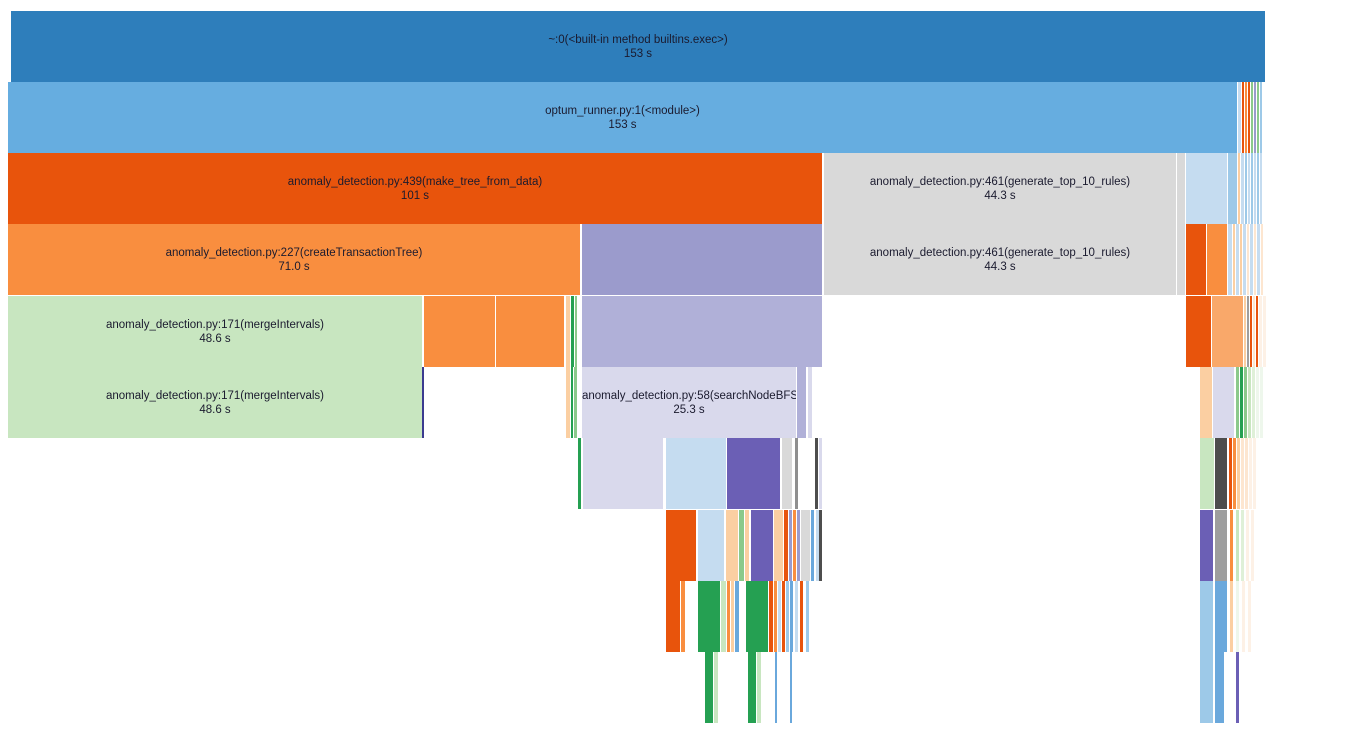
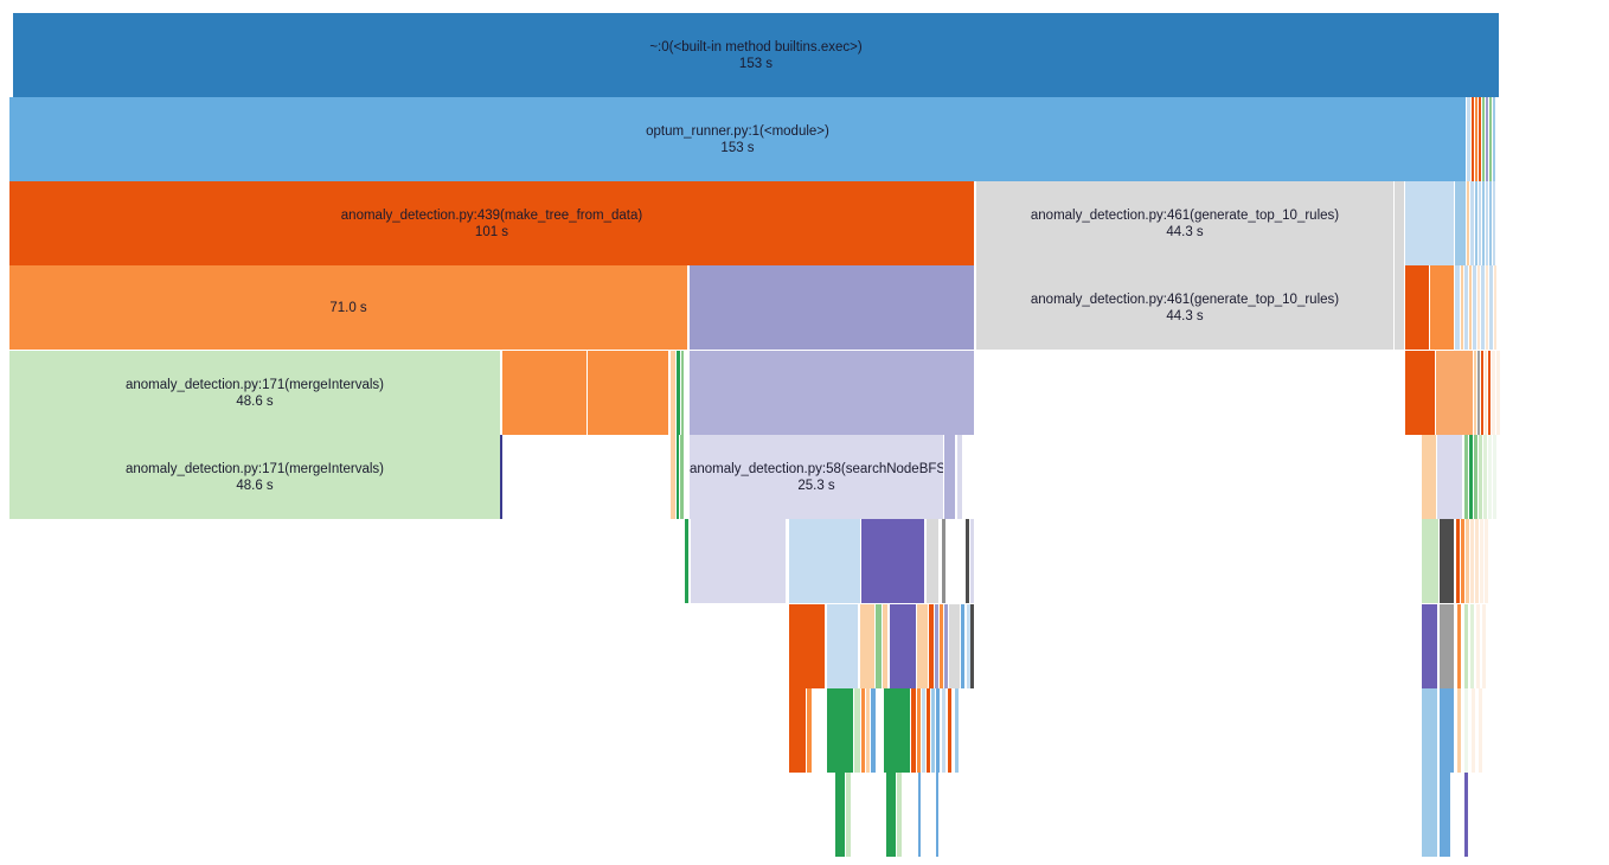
  ~:0(<built-in method builtins.exec>)
  153 s
  optum_runner.py:1(<module>)
  153 s
  anomaly_detection.py:439(make_tree_from_data)
  101 s
  anomaly_detection.py:461(generate_top_10_rules)
  44.3 s
- anomaly_detection.py:227(createTransactionTree)
  71.0 s
  anomaly_detection.py:461(generate_top_10_rules)
  44.3 s
  anomaly_detection.py:171(mergeIntervals)
  48.6 s
  anomaly_detection.py:171(mergeIntervals)
  48.6 s
  anomaly_detection.py:58(searchNodeBFS
  25.3 s
